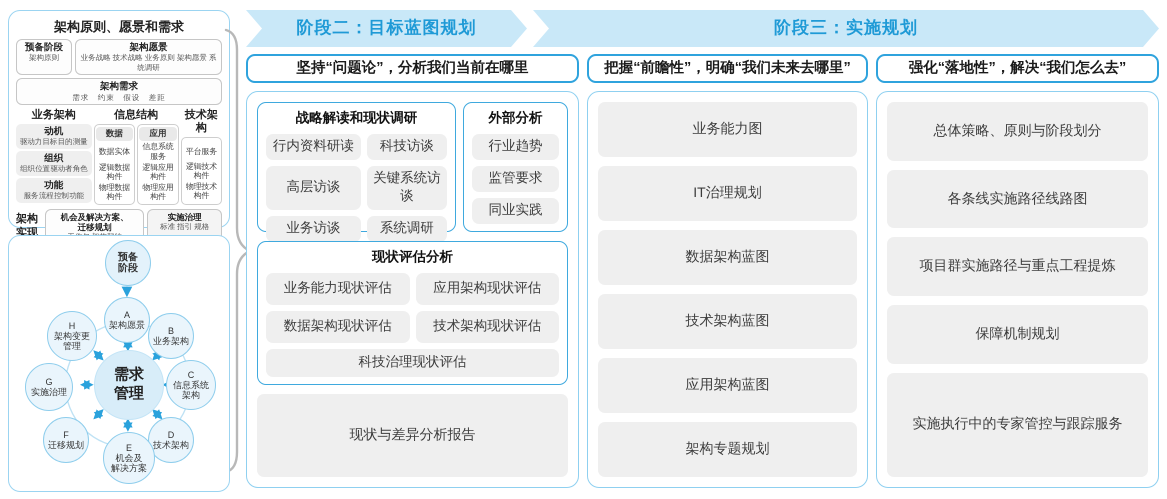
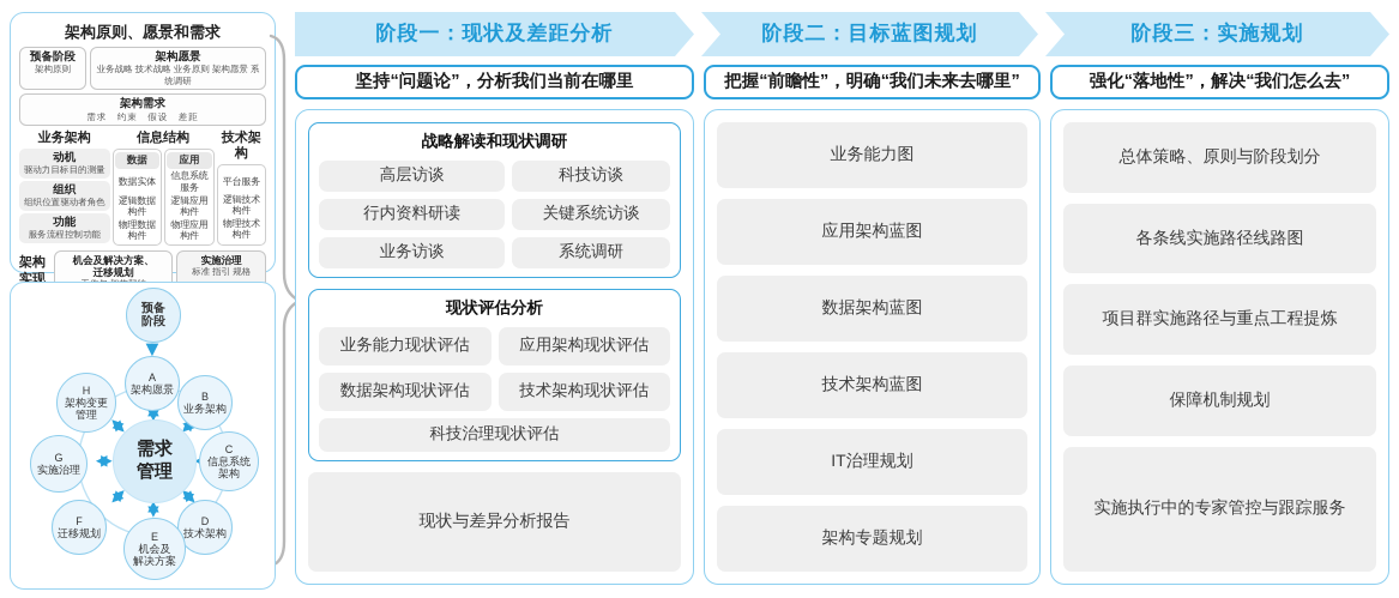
  架构原则、愿景和需求
  预备阶段
  架构原则
  架构愿景
  业务战略 技术战略 业务原则 架构愿景 系统调研
  架构需求
  需求 约束 假设 差距
  业务架构
  动机
  驱动力 目标 目的 测量
  组织
  组织 位置 驱动者 角色
  功能
  服务 流程 控制 功能
  信息结构
  数据
  数据实体
  逻辑数据构件
  物理数据构件
  应用
  信息系统服务
  逻辑应用构件
  物理应用构件
  技术架构
  平台服务
  逻辑技术构件
  物理技术构件
  架构
  实现
  机会及解决方案、
  迁移规划
  实施治理
  标准 指引 规格
  预备
  阶段
  A
  架构愿景
  B
  业务架构
  C
  信息系统
  架构
  D
  技术架构
  E
  机会及
  解决方案
  F
  迁移规划
  G
  实施治理
  H
  架构变更
  管理
  需求
  管理
+ 阶段一：现状及差距分析
  阶段二：目标蓝图规划
  阶段三：实施规划
  坚持“问题论”，分析我们当前在哪里
  把握“前瞻性”，明确“我们未来去哪里”
  强化“落地性”，解决“我们怎么去”
  战略解读和现状调研
- 行内资料研读
+ 高层访谈
  科技访谈
- 高层访谈
+ 行内资料研读
  关键系统访谈
  业务访谈
  系统调研
- 外部分析
- 行业趋势
- 监管要求
- 同业实践
  现状评估分析
  业务能力现状评估
  应用架构现状评估
  数据架构现状评估
  技术架构现状评估
  科技治理现状评估
  现状与差异分析报告
  业务能力图
- IT治理规划
+ 应用架构蓝图
  数据架构蓝图
  技术架构蓝图
- 应用架构蓝图
+ IT治理规划
  架构专题规划
  总体策略、原则与阶段划分
  各条线实施路径线路图
  项目群实施路径与重点工程提炼
  保障机制规划
  实施执行中的专家管控与跟踪服务
